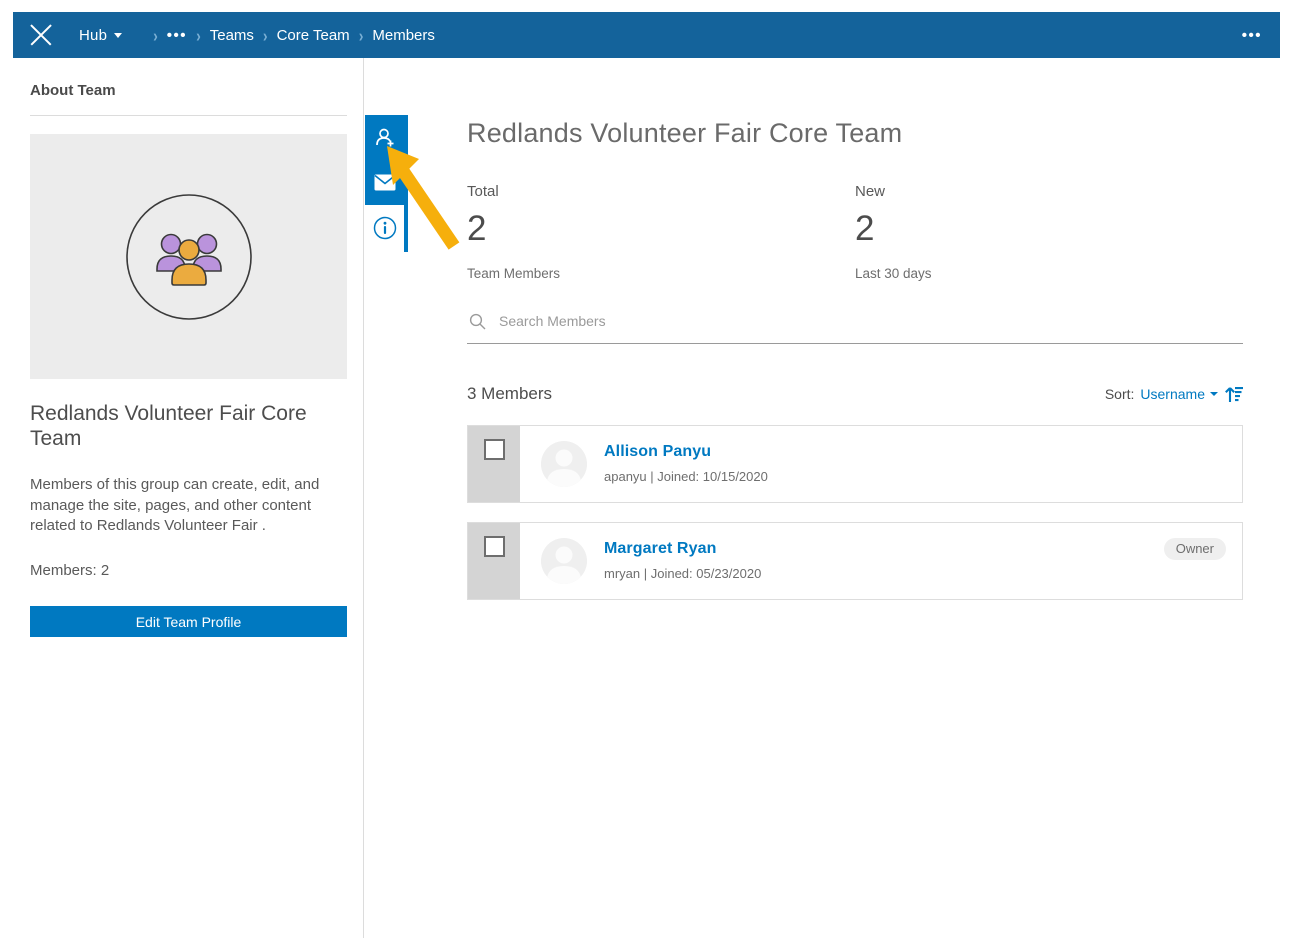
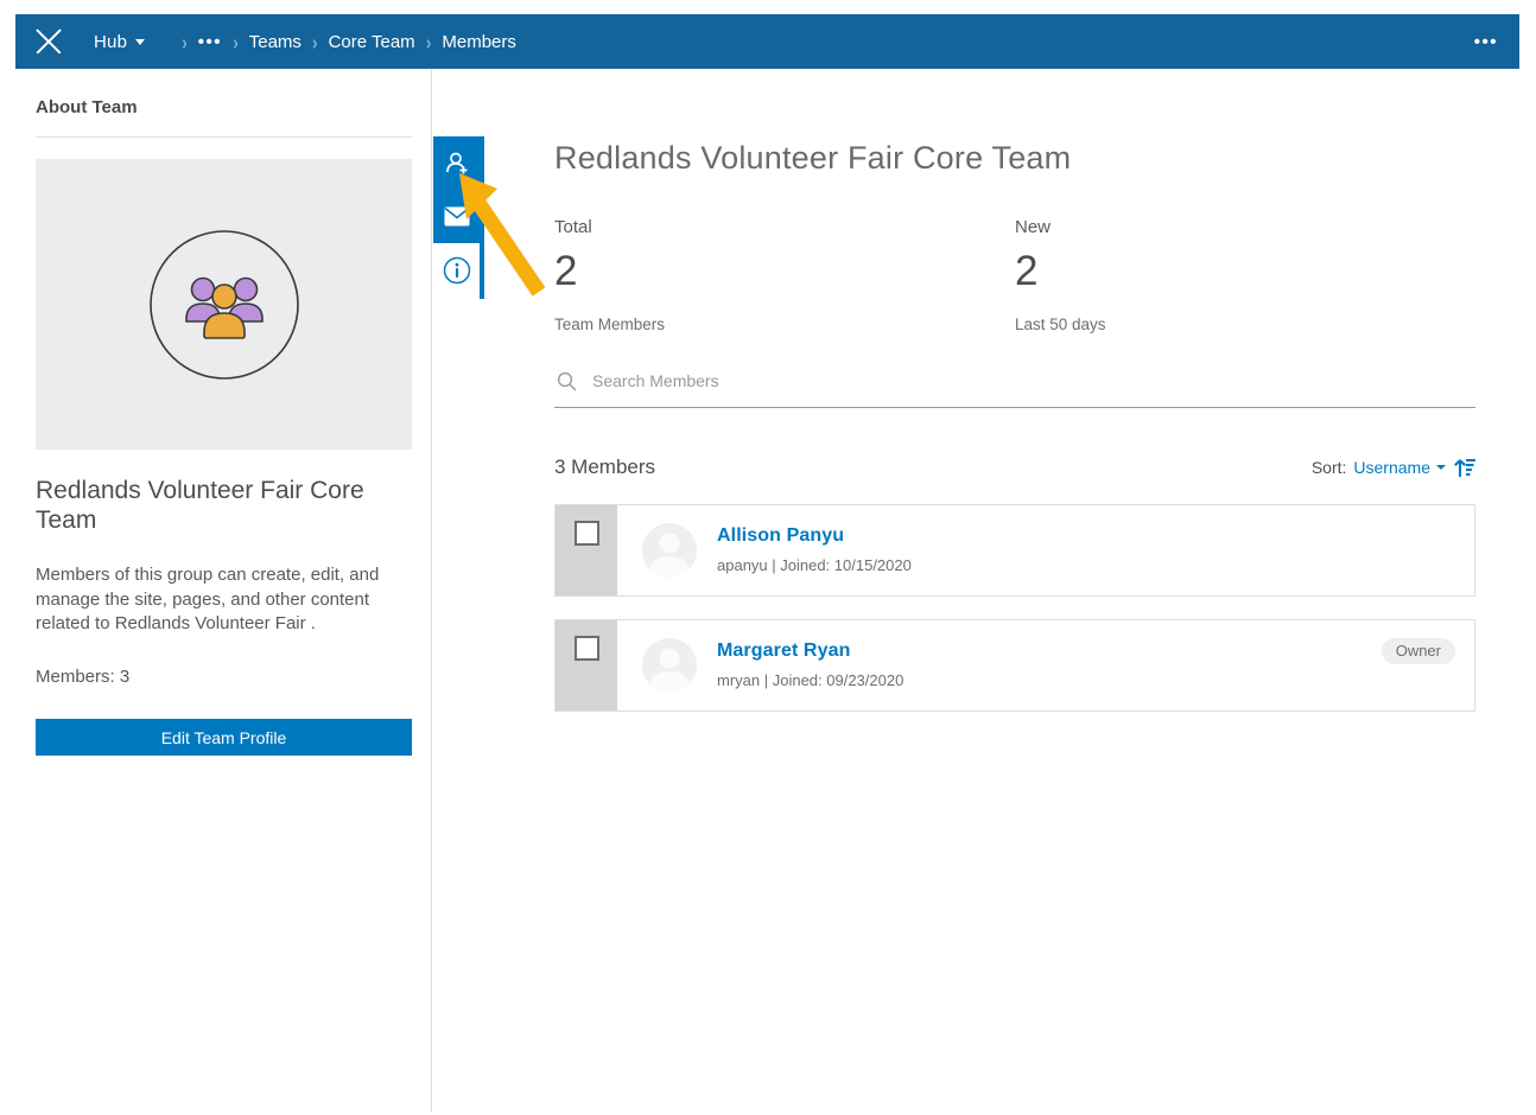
  Hub
  ›
  •••
  ›
  Teams
  ›
  Core Team
  ›
  Members
  •••
  About Team
  Redlands Volunteer Fair Core Team
  Members of this group can create, edit, and manage the site, pages, and other content related to Redlands Volunteer Fair .
- Members: 2
+ Members: 3
  Edit Team Profile
  Redlands Volunteer Fair Core Team
  Total
  2
  Team Members
  New
  2
- Last 30 days
+ Last 50 days
  Search Members
  3 Members
  Sort:
  Username
  Allison Panyu
  apanyu | Joined: 10/15/2020
  Margaret Ryan
- mryan | Joined: 05/23/2020
+ mryan | Joined: 09/23/2020
  Owner
